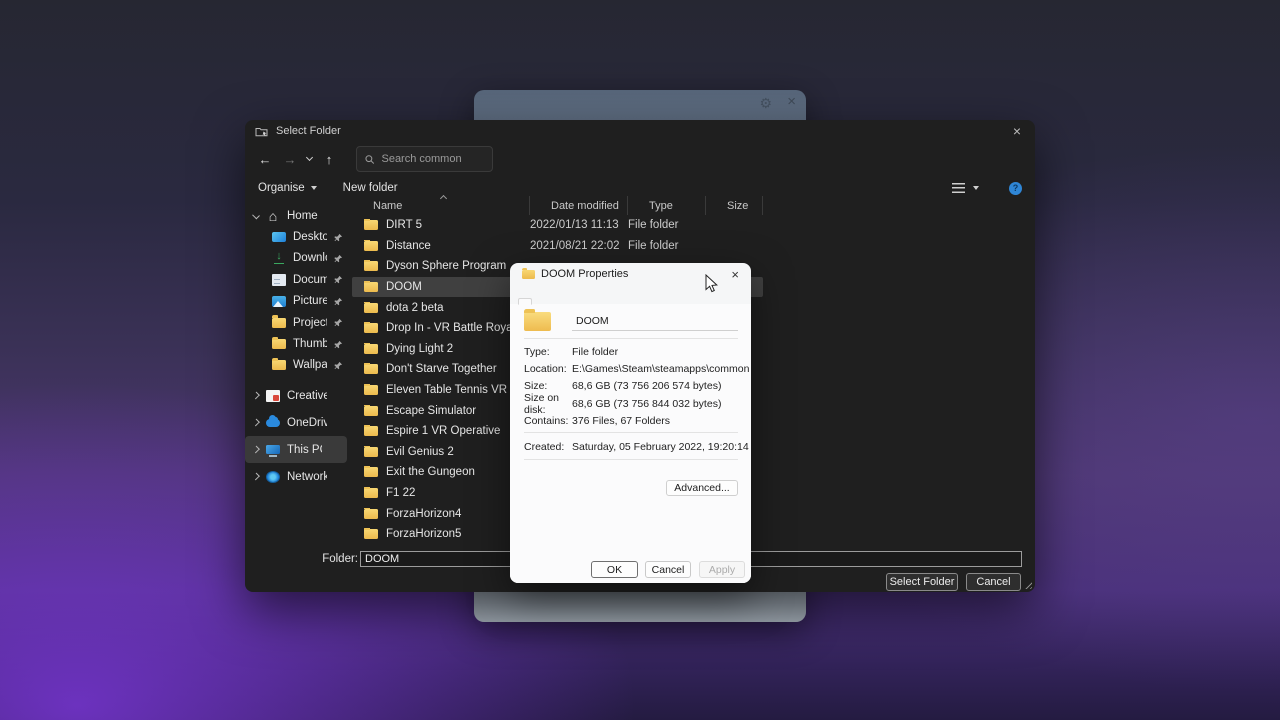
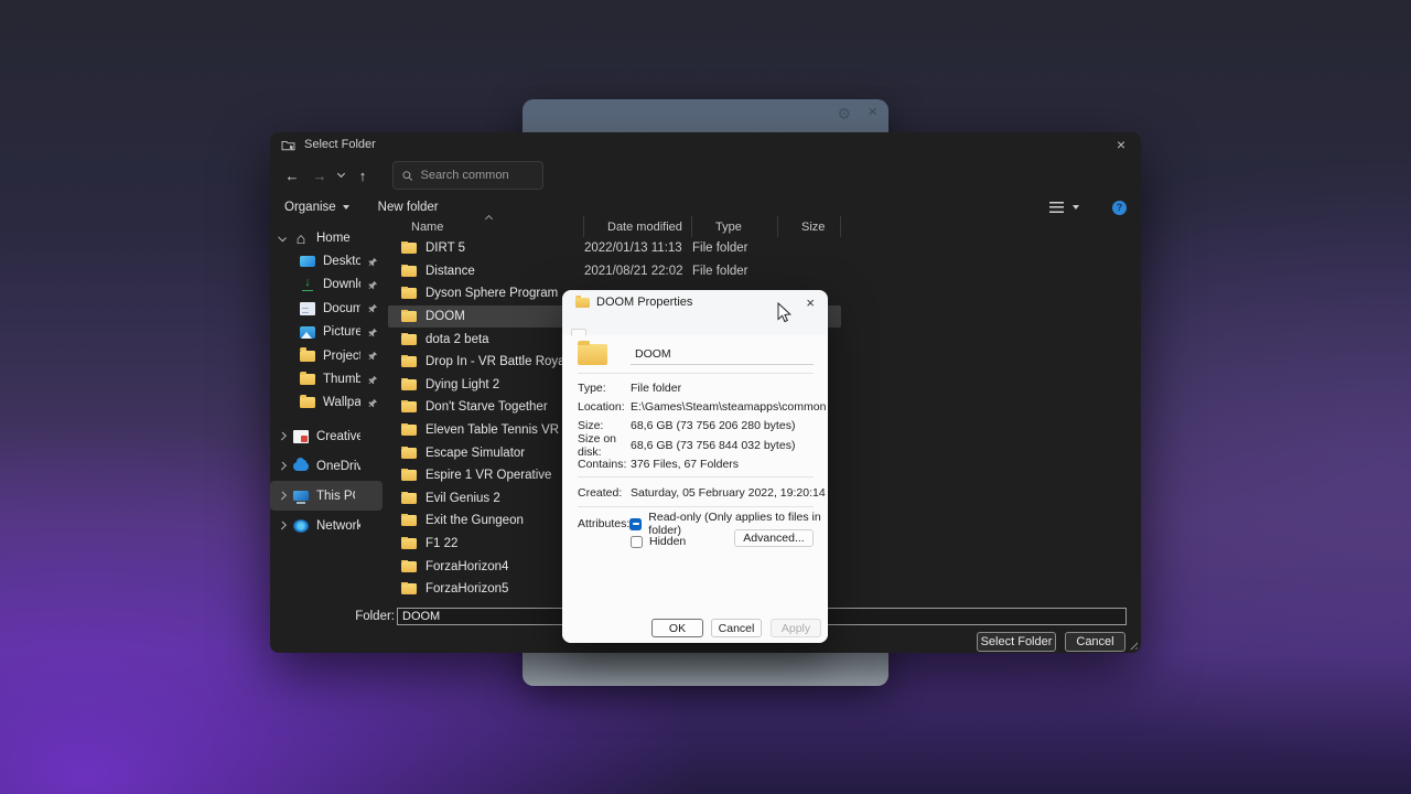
  ⚙
  ×
  Select Folder
  ×
  ←
  →
  ↑
  Search common
  Organise
  New folder
  Home
  Deskto
  Picture
  Projec
  This P
  Network
  Name
  Date modified
  Type
  Size
  DIRT 5
  2022/01/13 11:13
  File folder
  Distance
  2021/08/21 22:02
  File folder
  Dyson Sphere Program
  DOOM
  dota 2 beta
  Drop In - VR Battle Roy
  Dying Light 2
  Don't Starve Together
  Eleven Table Tennis VR
  Escape Simulator
  Espire 1 VR Operative
  Evil Genius 2
  Exit the Gungeon
  F1 22
  ForzaHorizon4
  ForzaHorizon5
  Folder:
  DOOM
  Select Folder
  Cancel
  DOOM Properties
  ×
  DOOM
  Type:
  File folder
  Location:
  E:\Games\Steam\steamapps\common
  Size:
- 68,6 GB (73 756 206 574 bytes)
+ 68,6 GB (73 756 206 280 bytes)
  Size on disk:
  68,6 GB (73 756 844 032 bytes)
  Contains:
  376 Files, 67 Folders
  Created:
  Saturday, 05 February 2022, 19:20:14
+ Attributes:
+ Read-only (Only applies to files in folder)
+ Hidden
  Advanced...
  OK
  Cancel
  Apply
